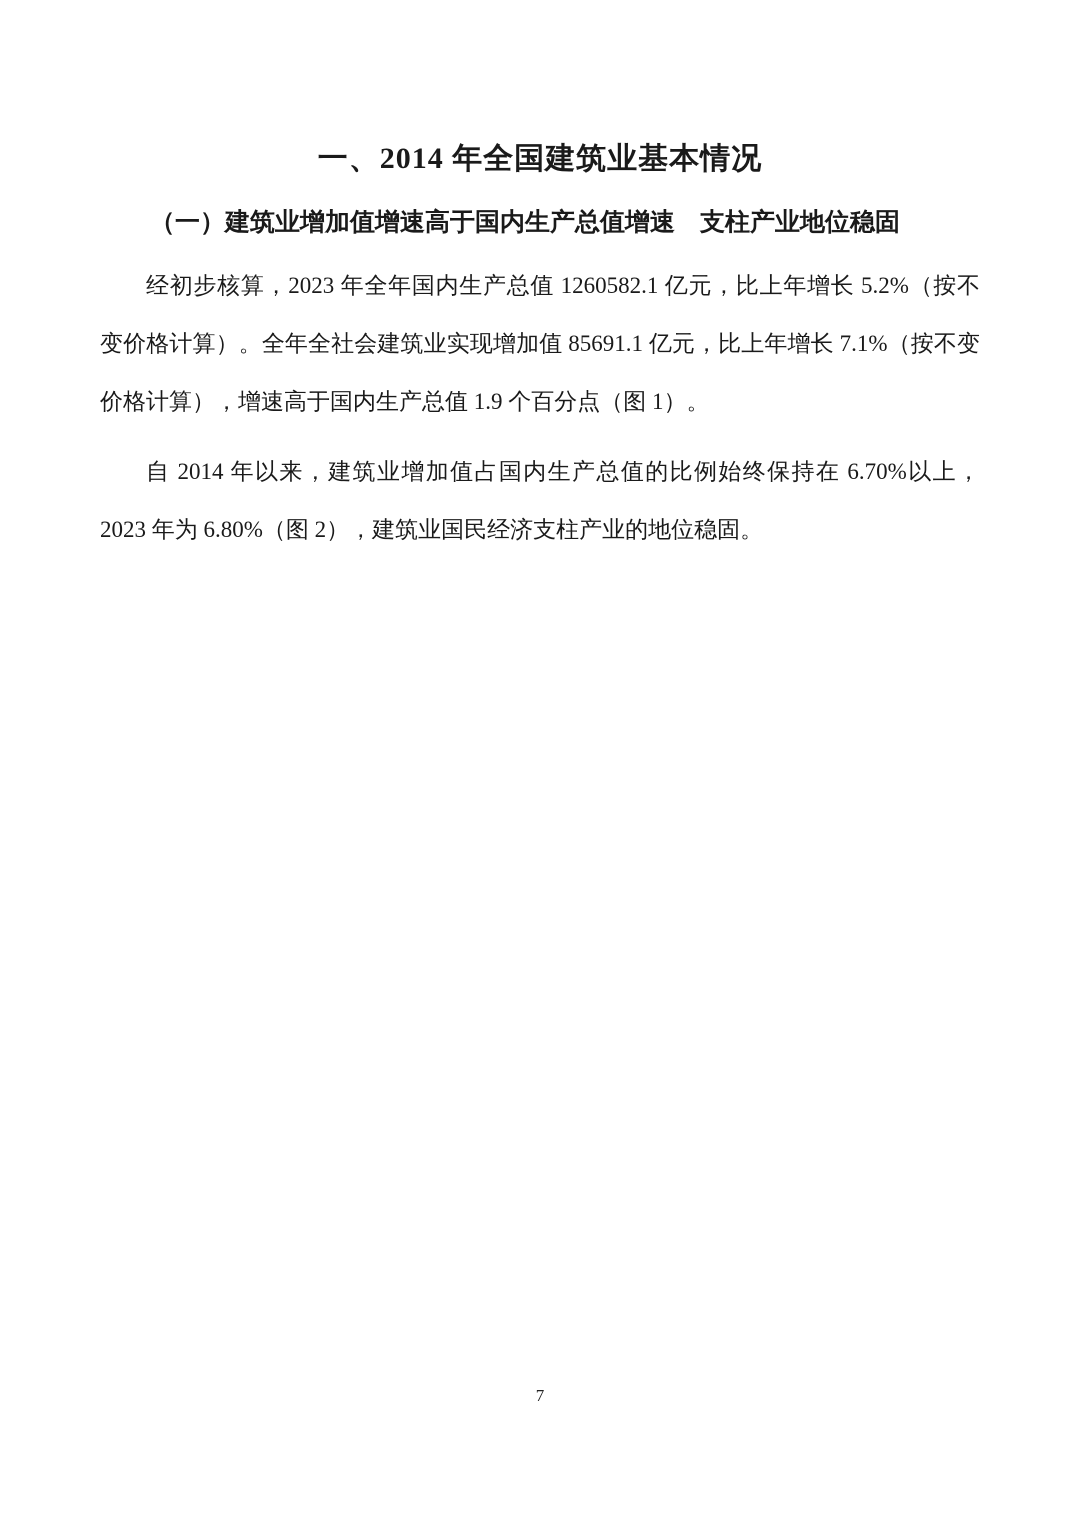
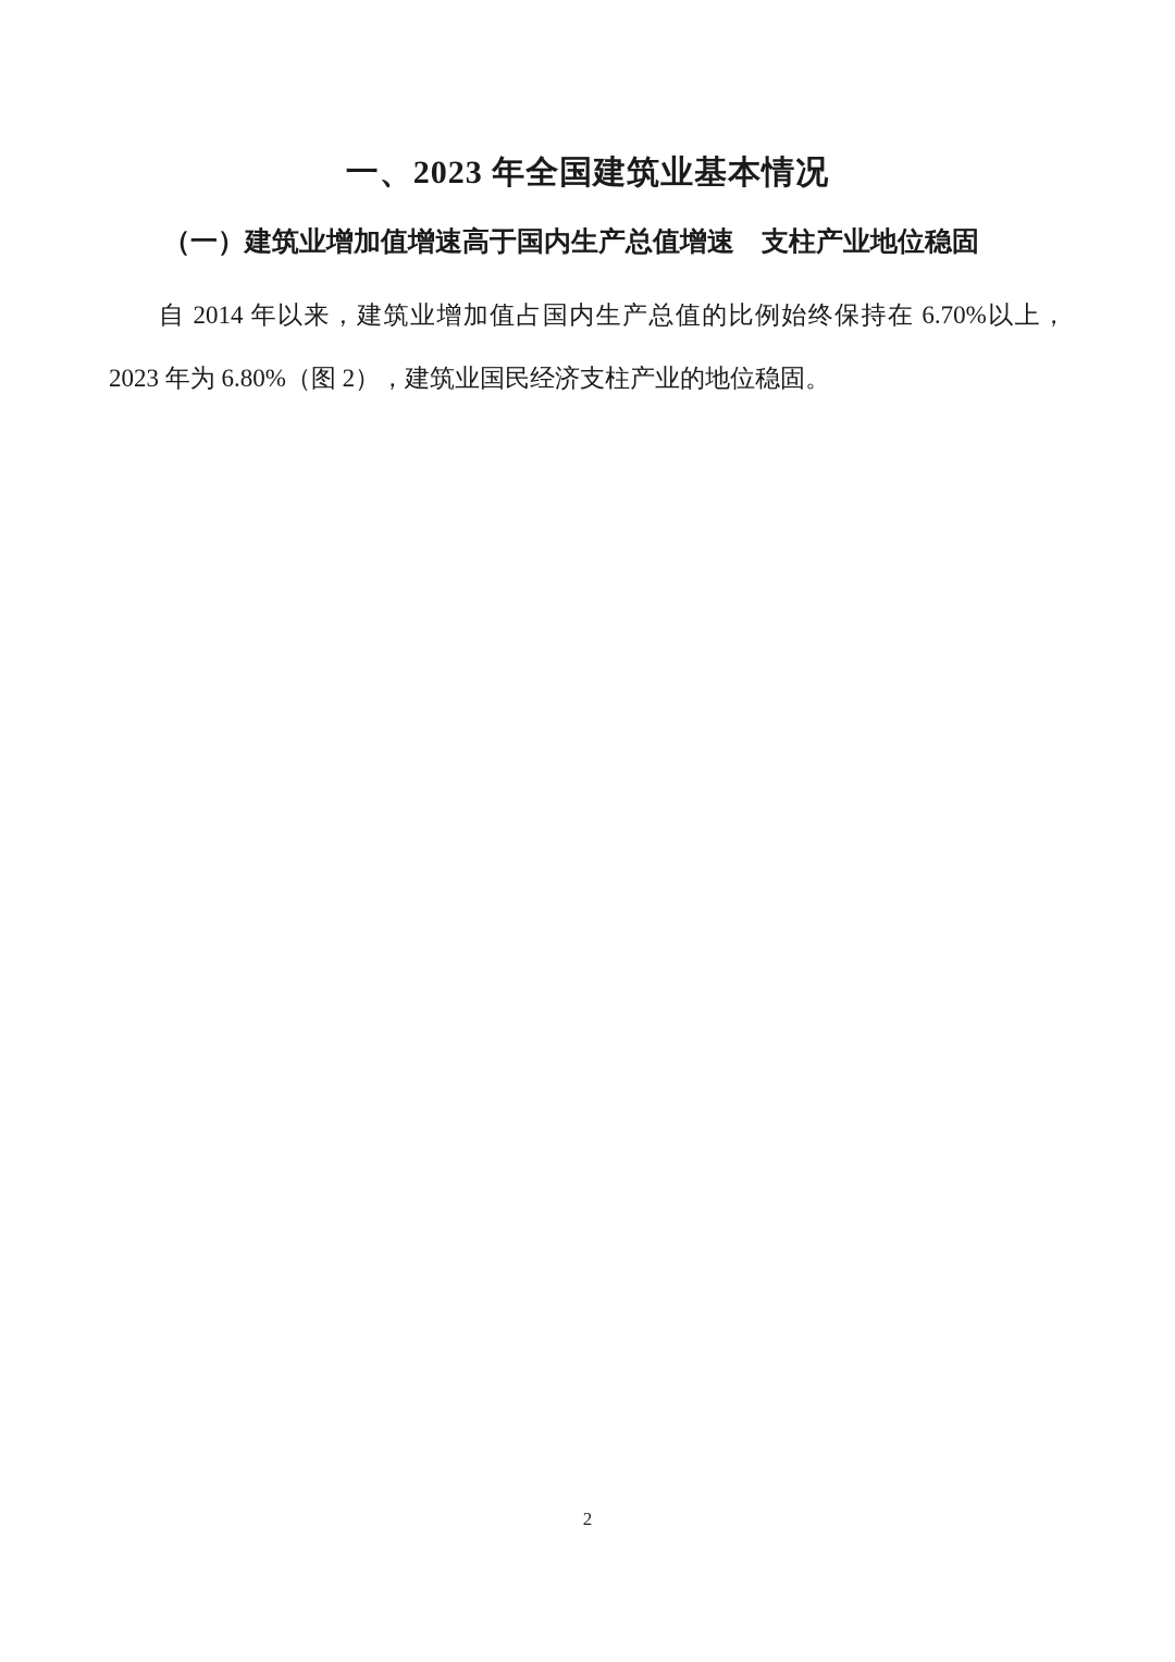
- 一、2014 年全国建筑业基本情况
+ 一、2023 年全国建筑业基本情况
  （一）建筑业增加值增速高于国内生产总值增速 支柱产业地位稳固
- 经初步核算，2023 年全年国内生产总值 1260582.1 亿元，比上年增长 5.2%（按不变价格计算）。全年全社会建筑业实现增加值 85691.1 亿元，比上年增长 7.1%（按不变价格计算），增速高于国内生产总值 1.9 个百分点（图 1）。
  自 2014 年以来，建筑业增加值占国内生产总值的比例始终保持在 6.70%以上，2023 年为 6.80%（图 2），建筑业国民经济支柱产业的地位稳固。
- 7
+ 2
